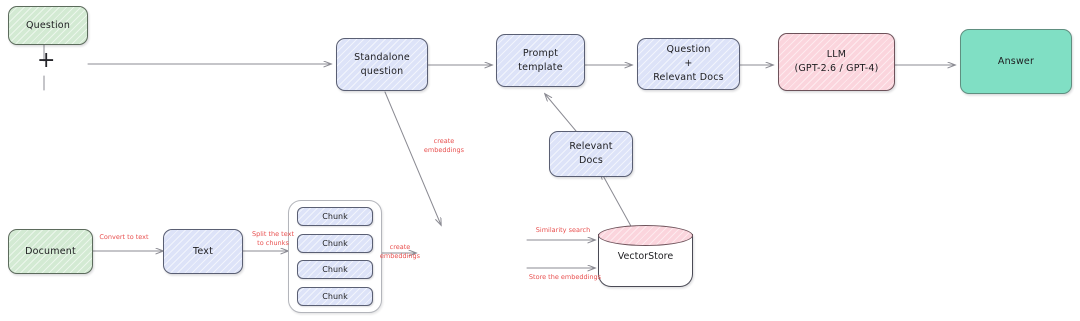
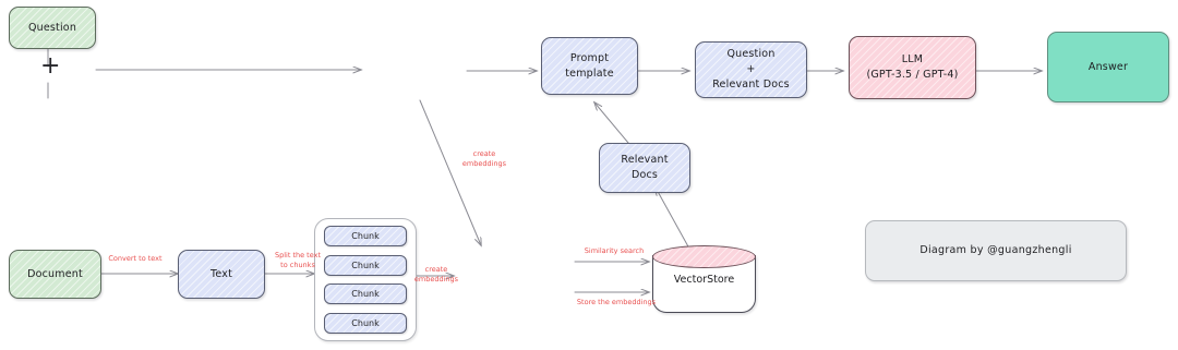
  Question
  +
- Standalone
- question
  Prompt
  template
  Question
  +
  Relevant Docs
  LLM
- (GPT-2.6 / GPT-4)
+ (GPT-3.5 / GPT-4)
  Answer
  Relevant
  Docs
  Document
  Text
  Chunk
  Chunk
  Chunk
  Chunk
  VectorStore
+ Diagram by @guangzhengli
  create
  embeddings
  Convert to text
  Split the text
  to chunks
  create
  embeddings
  Similarity search
  Store the embeddings
